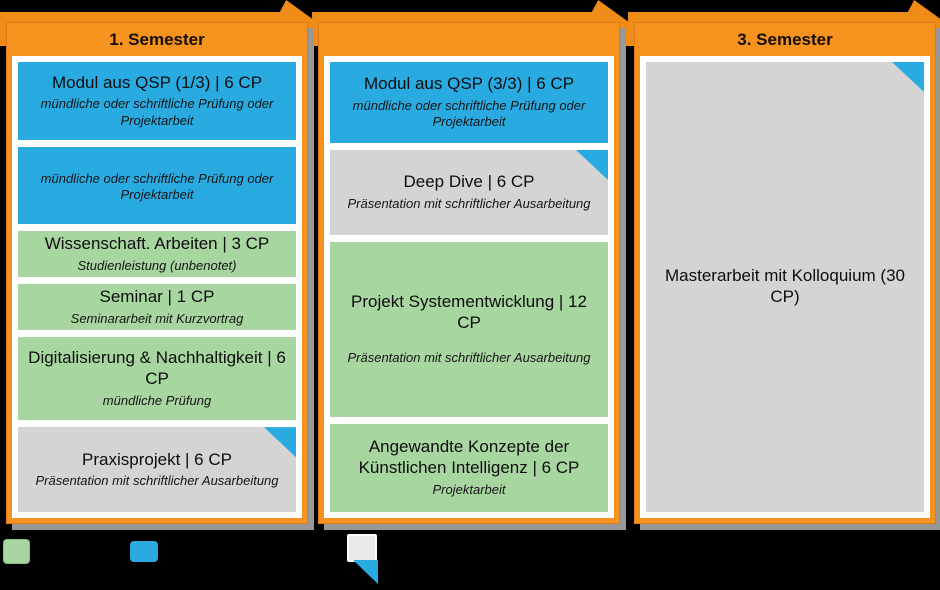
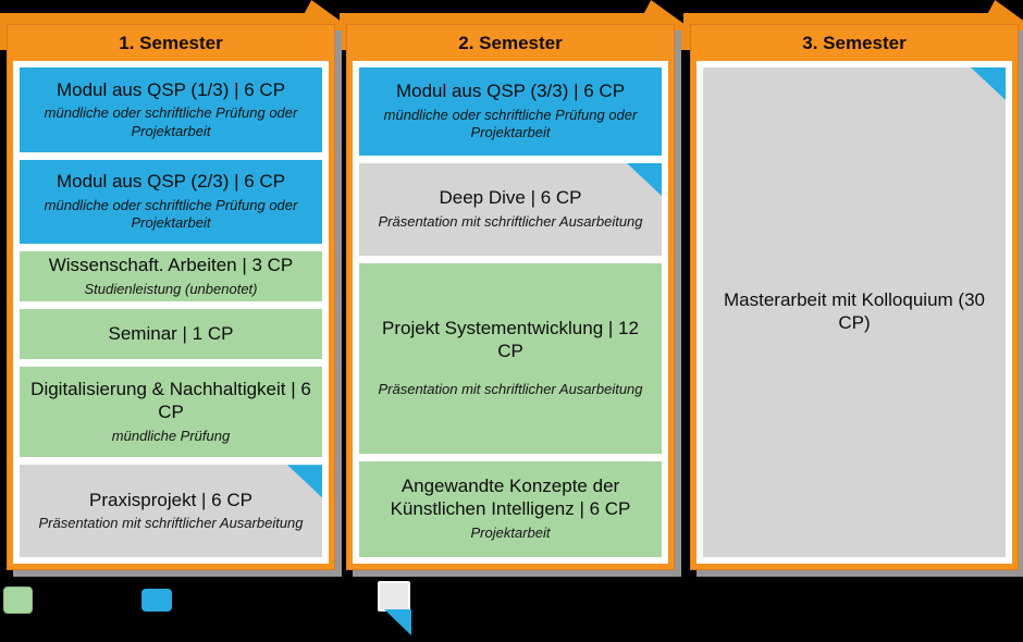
  1. Semester
  Modul aus QSP (1/3) | 6 CP
  mündliche oder schriftliche Prüfung oder Projektarbeit
+ Modul aus QSP (2/3) | 6 CP
  mündliche oder schriftliche Prüfung oder Projektarbeit
  Wissenschaft. Arbeiten | 3 CP
  Studienleistung (unbenotet)
  Seminar | 1 CP
- Seminararbeit mit Kurzvortrag
  Digitalisierung & Nachhaltigkeit | 6 CP
  mündliche Prüfung
  Praxisprojekt | 6 CP
  Präsentation mit schriftlicher Ausarbeitung
+ 2. Semester
  Modul aus QSP (3/3) | 6 CP
  mündliche oder schriftliche Prüfung oder Projektarbeit
  Deep Dive | 6 CP
  Präsentation mit schriftlicher Ausarbeitung
  Projekt Systementwicklung | 12 CP
  Präsentation mit schriftlicher Ausarbeitung
  Angewandte Konzepte der Künstlichen Intelligenz | 6 CP
  Projektarbeit
  3. Semester
  Masterarbeit mit Kolloquium (30 CP)
